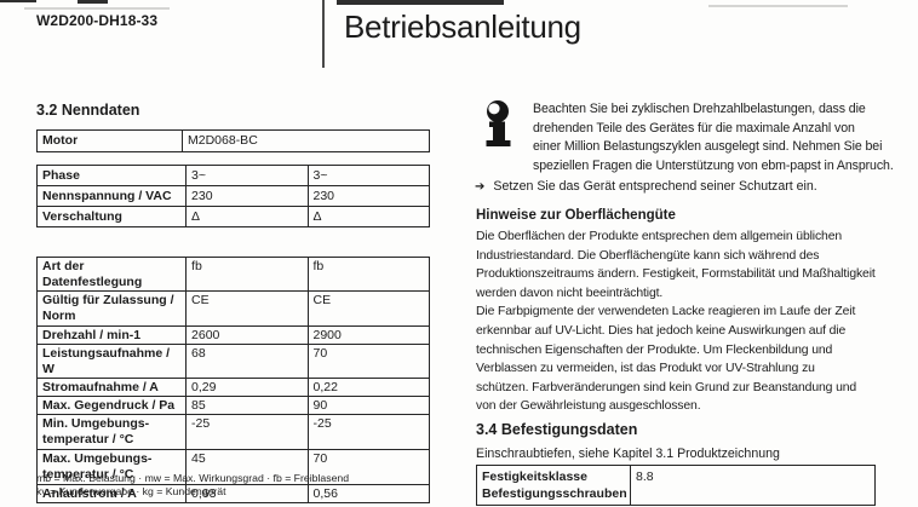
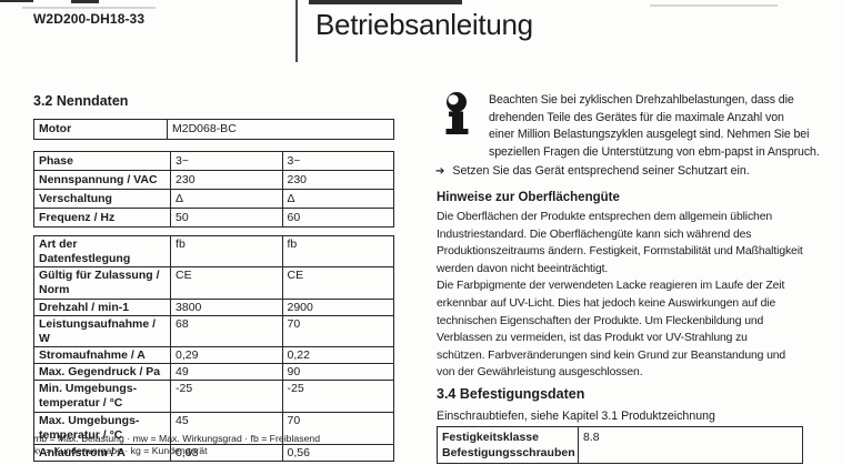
  W2D200-DH18-33
  Betriebsanleitung
  3.2 Nenndaten
  Motor	M2D068-BC
  Phase	3~	3~
  Nennspannung / VAC	230	230
  Verschaltung	Δ	Δ
+ Frequenz / Hz	50	60
  Art der Datenfestlegung	fb	fb
  Gültig für Zulassung / Norm	CE	CE
- Drehzahl / min-1	2600	2900
+ Drehzahl / min-1	3800	2900
  Leistungsaufnahme / W	68	70
  Stromaufnahme / A	0,29	0,22
- Max. Gegendruck / Pa	85	90
+ Max. Gegendruck / Pa	49	90
  Min. Umgebungs- temperatur / °C	-25	-25
  Max. Umgebungs- temperatur / °C	45	70
  Anlaufstrom / A	0,63	0,56
  mb = Max. Belastung · mw = Max. Wirkungsgrad · fb = Freiblasend
  kv = Kundenvorgabe · kg = Kundengerät
  Beachten Sie bei zyklischen Drehzahlbelastungen, dass die
  drehenden Teile des Gerätes für die maximale Anzahl von
  einer Million Belastungszyklen ausgelegt sind. Nehmen Sie bei
  speziellen Fragen die Unterstützung von ebm-papst in Anspruch.
  ➔ Setzen Sie das Gerät entsprechend seiner Schutzart ein.
  Hinweise zur Oberflächengüte
  Die Oberflächen der Produkte entsprechen dem allgemein üblichen
  Industriestandard. Die Oberflächengüte kann sich während des
  Produktionszeitraums ändern. Festigkeit, Formstabilität und Maßhaltigkeit
  werden davon nicht beeinträchtigt.
  Die Farbpigmente der verwendeten Lacke reagieren im Laufe der Zeit
  erkennbar auf UV-Licht. Dies hat jedoch keine Auswirkungen auf die
  technischen Eigenschaften der Produkte. Um Fleckenbildung und
  Verblassen zu vermeiden, ist das Produkt vor UV-Strahlung zu
  schützen. Farbveränderungen sind kein Grund zur Beanstandung und
  von der Gewährleistung ausgeschlossen.
  3.4 Befestigungsdaten
  Einschraubtiefen, siehe Kapitel 3.1 Produktzeichnung
  Festigkeitsklasse Befestigungsschrauben	8.8
